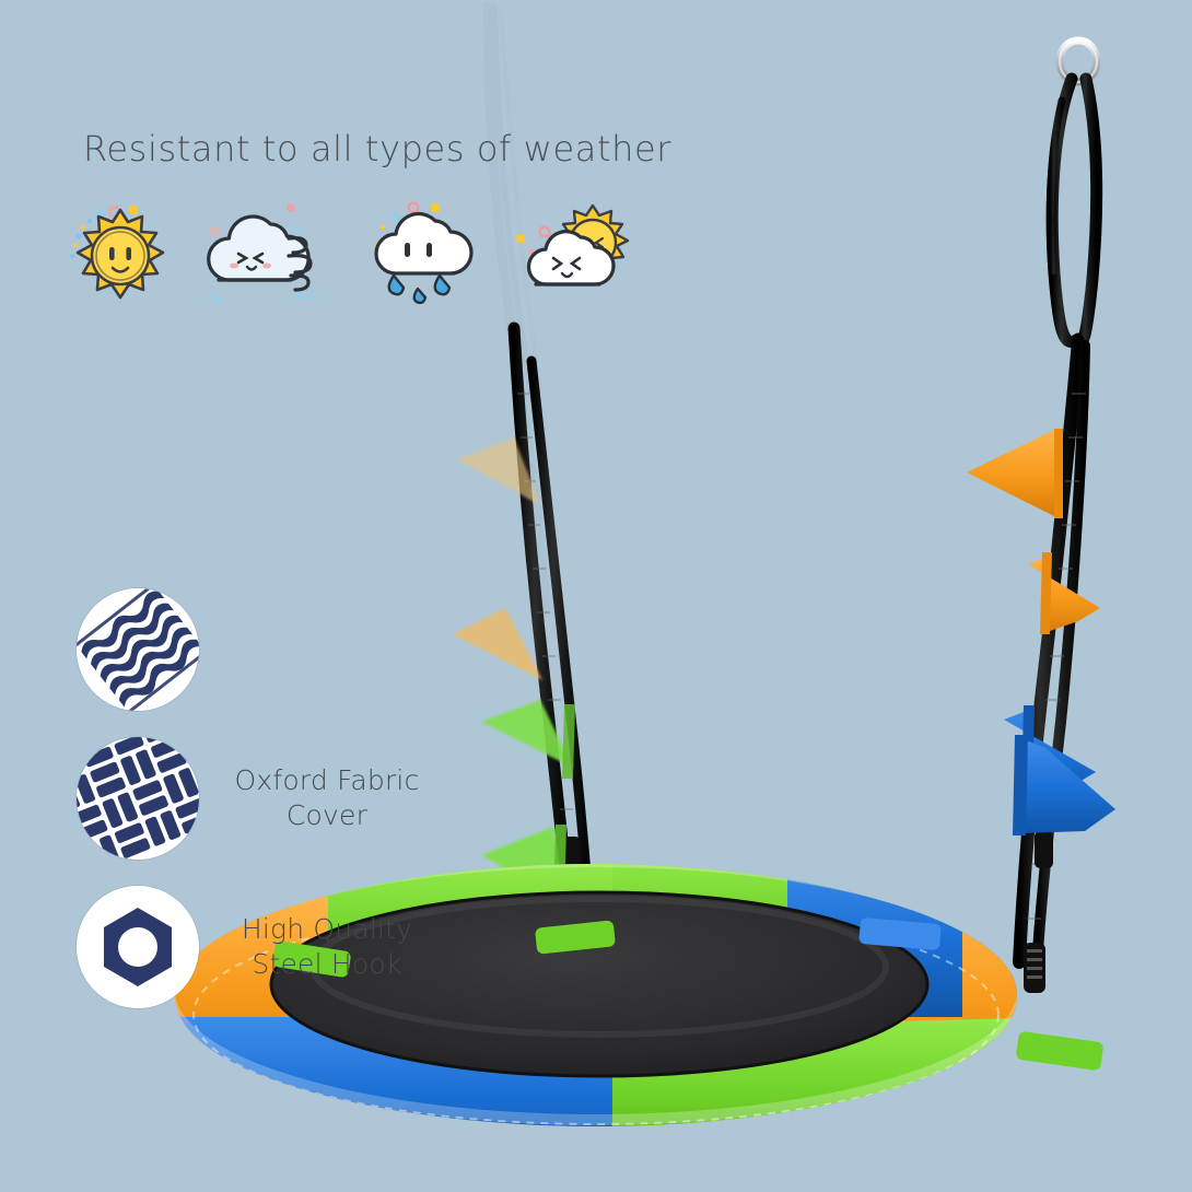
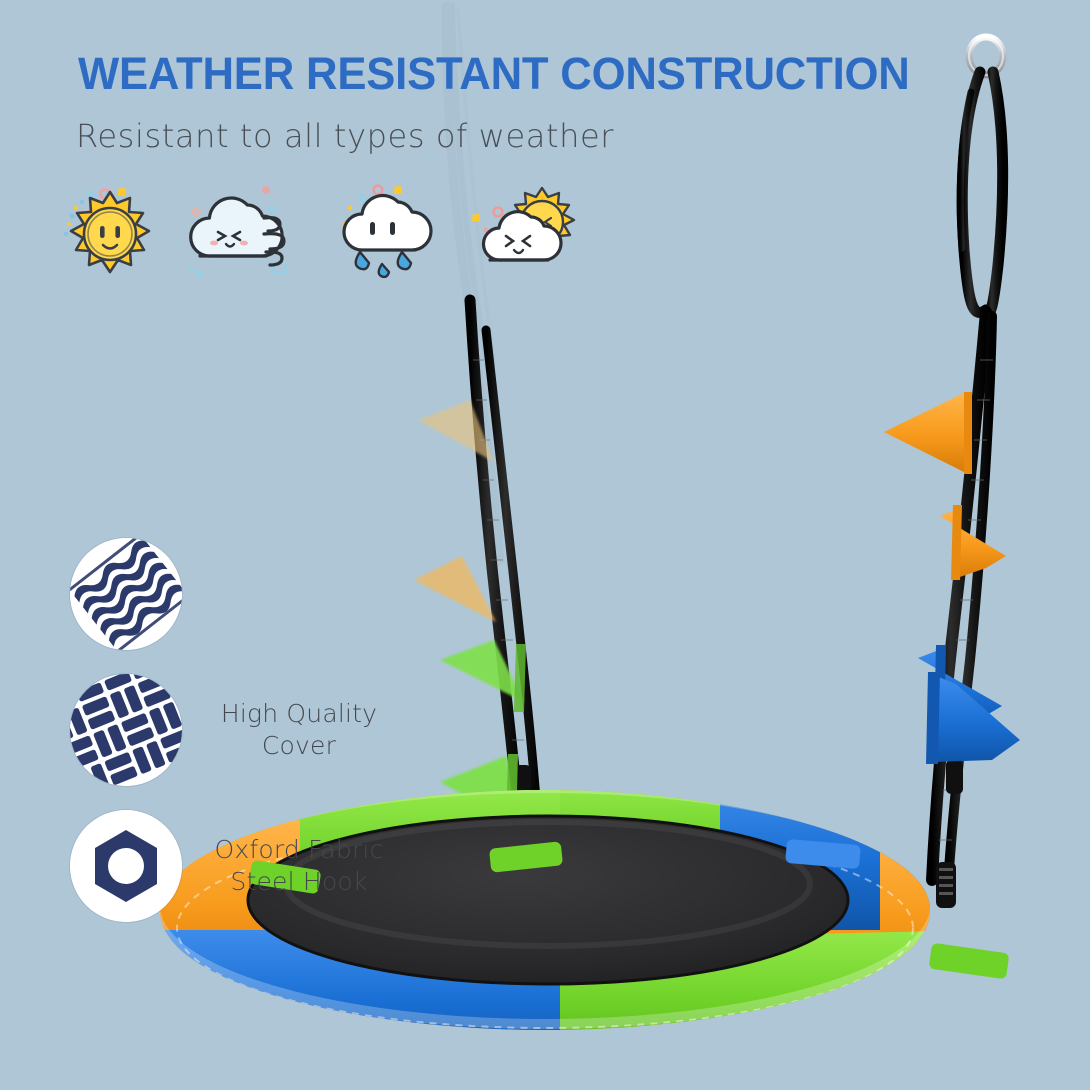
+ WEATHER RESISTANT CONSTRUCTION
  Resistant to all types of weather
- Oxford Fabric
+ High Quality
  Cover
- High Quality
+ Oxford Fabric
  Steel Hook
